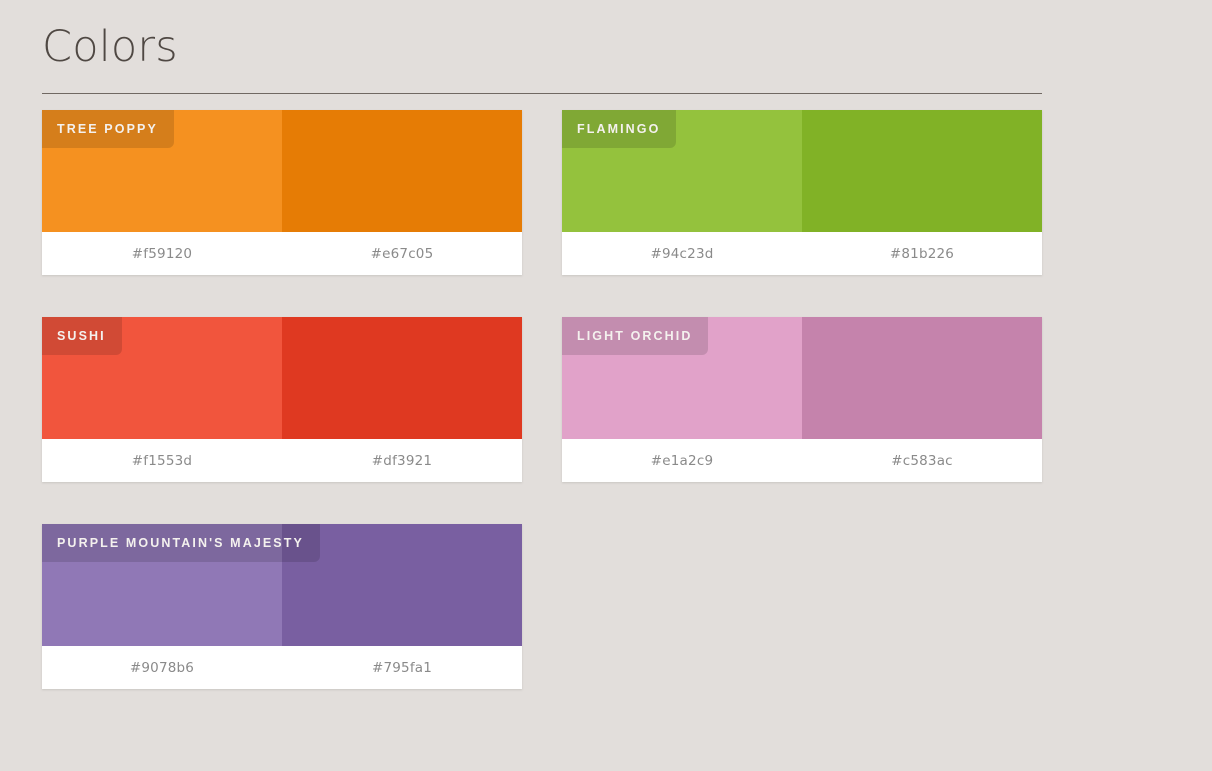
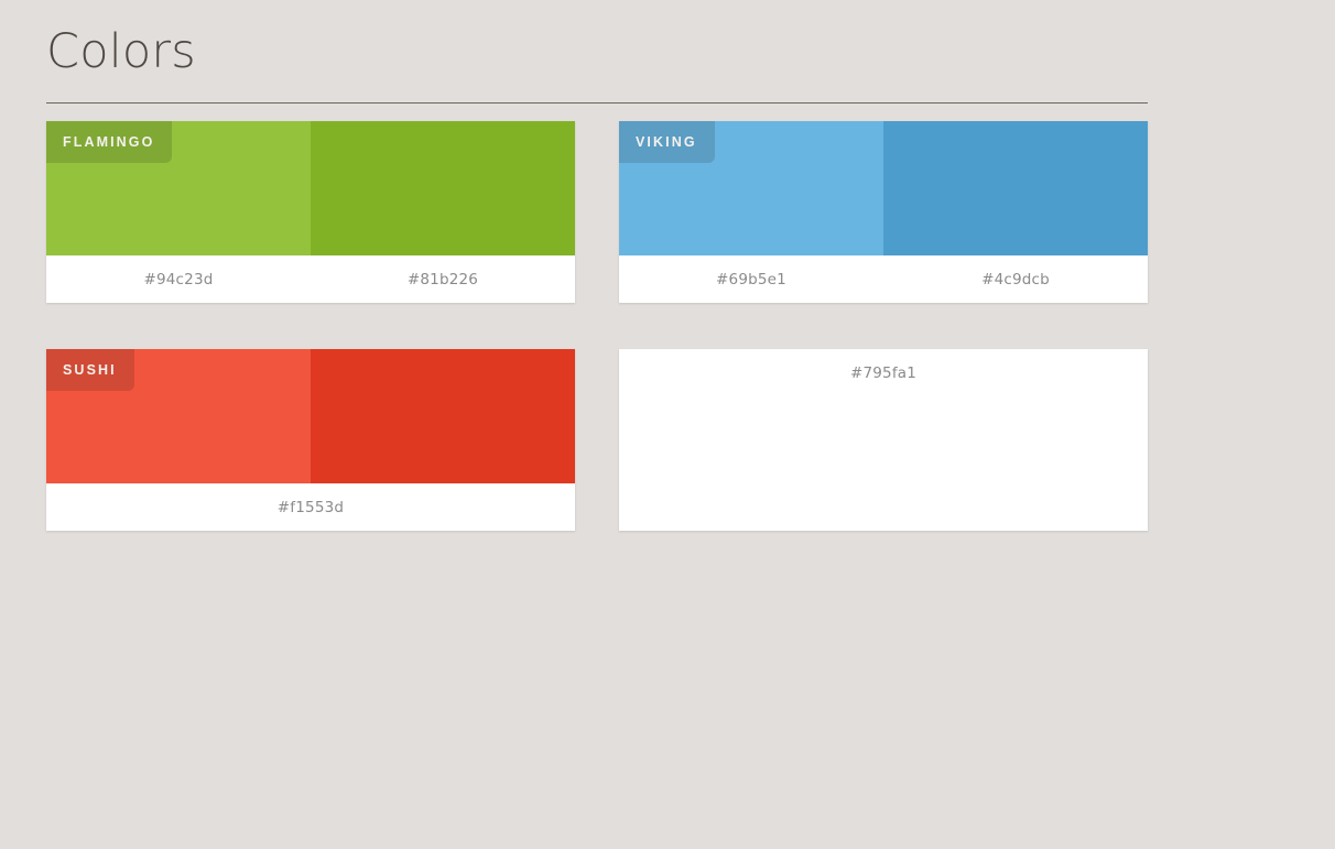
  Colors
- TREE POPPY
- #f59120
- #e67c05
  FLAMINGO
  #94c23d
  #81b226
+ VIKING
+ #69b5e1
+ #4c9dcb
  SUSHI
  #f1553d
- #df3921
- LIGHT ORCHID
- #e1a2c9
- #c583ac
- PURPLE MOUNTAIN'S MAJESTY
- #9078b6
  #795fa1
